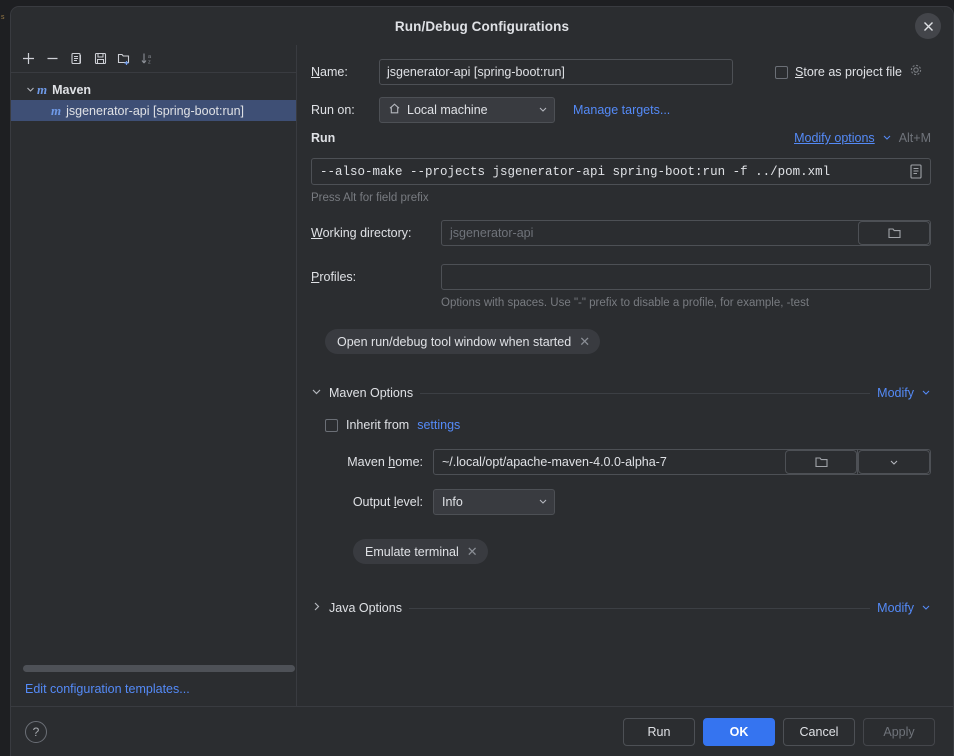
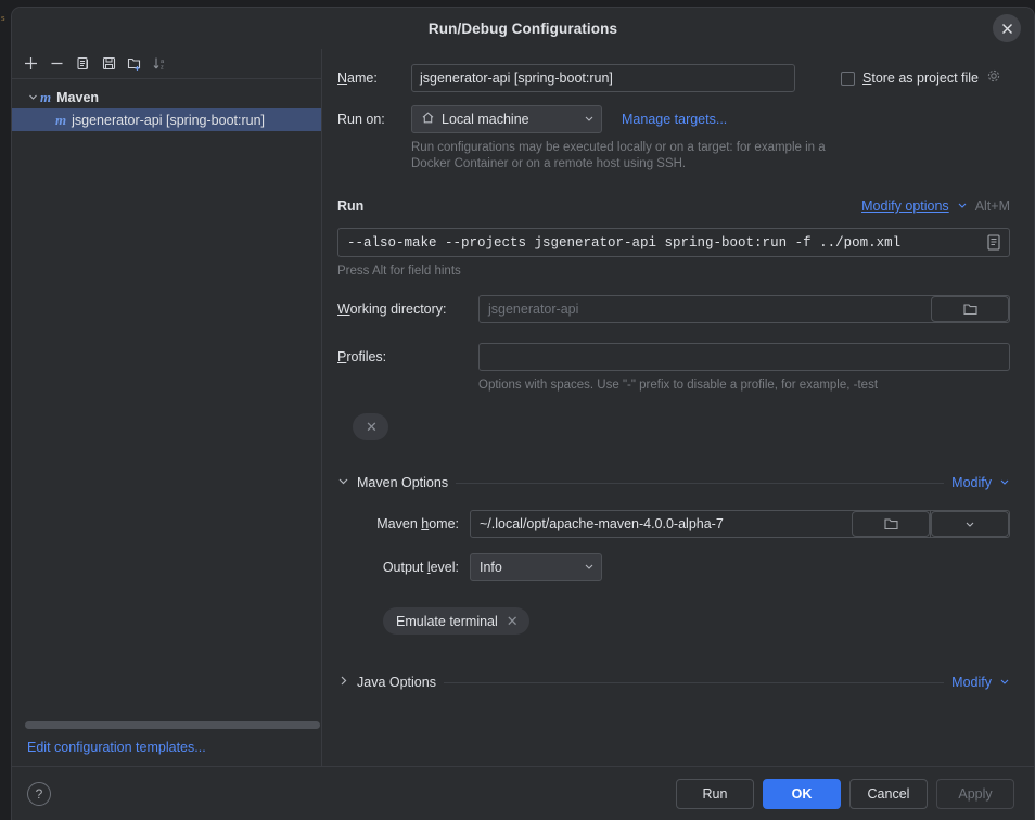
  Run/Debug Configurations
  m
  Maven
  m
  jsgenerator-api [spring-boot:run]
  Edit configuration templates...
  Name:
  jsgenerator-api [spring-boot:run]
  Store as project file
  Run on:
  Local machine
  Manage targets...
+ Run configurations may be executed locally or on a target: for example in a Docker Container or on a remote host using SSH.
  Run
  Modify options
  Alt+M
  --also-make --projects jsgenerator-api spring-boot:run -f ../pom.xml
- Press Alt for field prefix
+ Press Alt for field hints
  Working directory:
  jsgenerator-api
  Profiles:
  Options with spaces. Use "-" prefix to disable a profile, for example, -test
- Open run/debug tool window when started
  ✕
  Maven Options
  Modify
- Inherit from
- settings
  Maven home:
  ~/.local/opt/apache-maven-4.0.0-alpha-7
  Output level:
  Info
  Emulate terminal
  ✕
  Java Options
  Modify
  ?
  Run
  OK
  Cancel
  Apply
